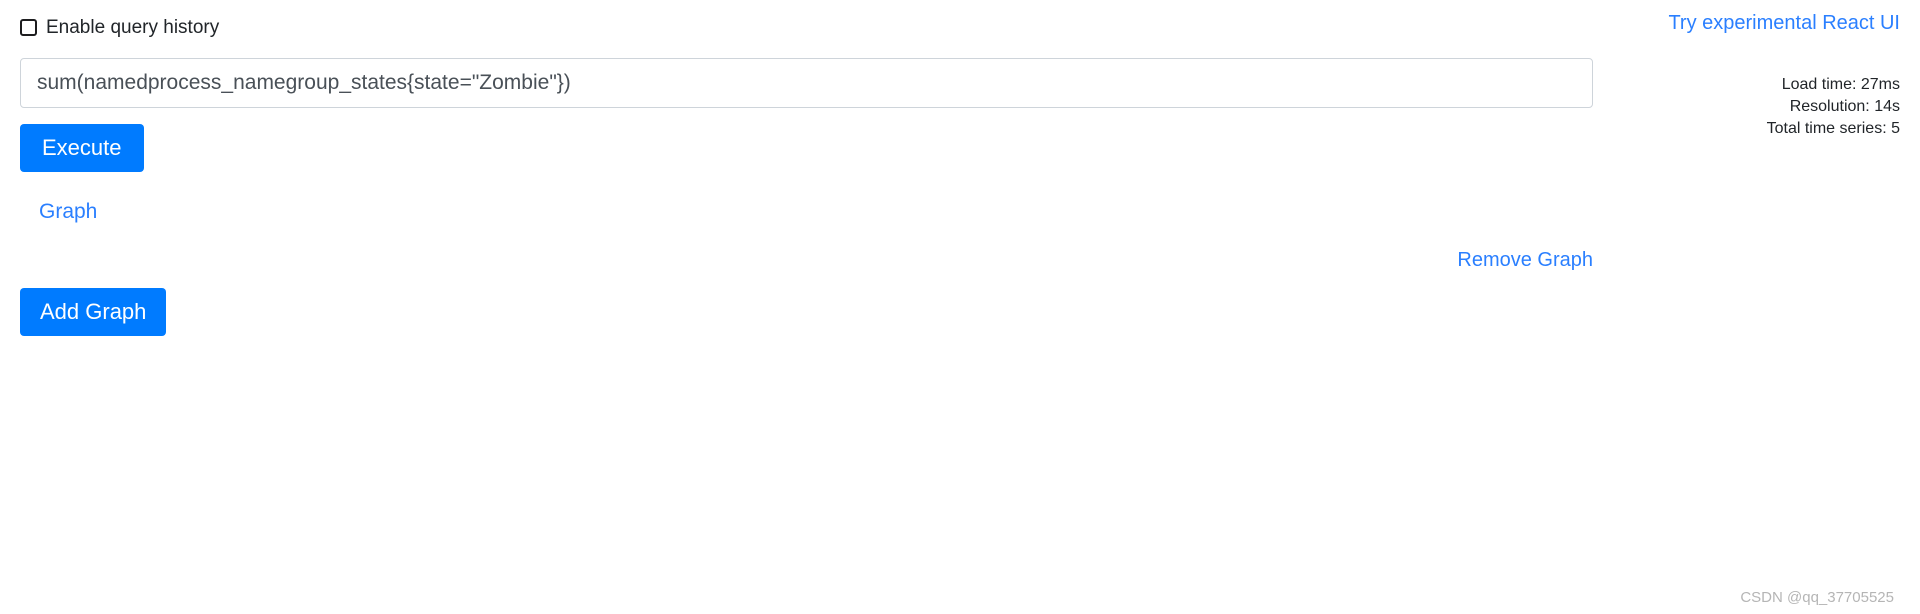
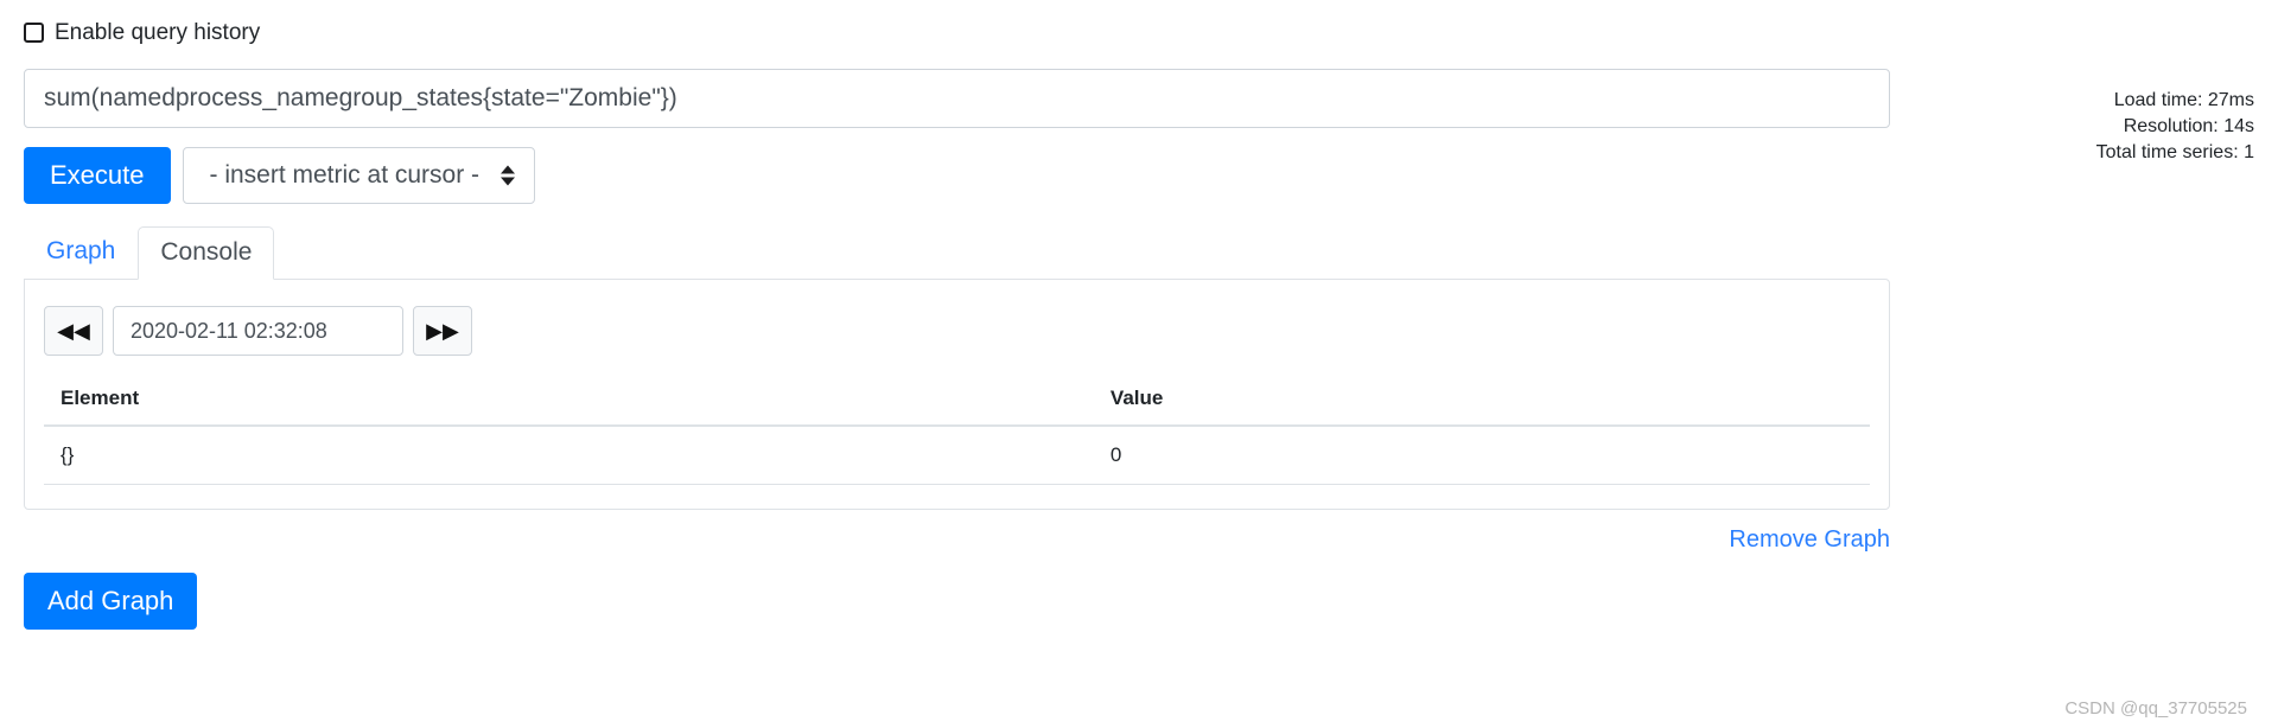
  Enable query history
- Try experimental React UI
  Load time: 27ms
  Resolution: 14s
- Total time series: 5
+ Total time series: 1
  sum(namedprocess_namegroup_states{state="Zombie"})
  Execute
+ - insert metric at cursor -
  Graph
+ Console
+ ◀◀
+ 2020-02-11 02:32:08
+ ▶▶
+ Element	Value
+ {}	0
  Remove Graph
  Add Graph
  CSDN @qq_37705525
